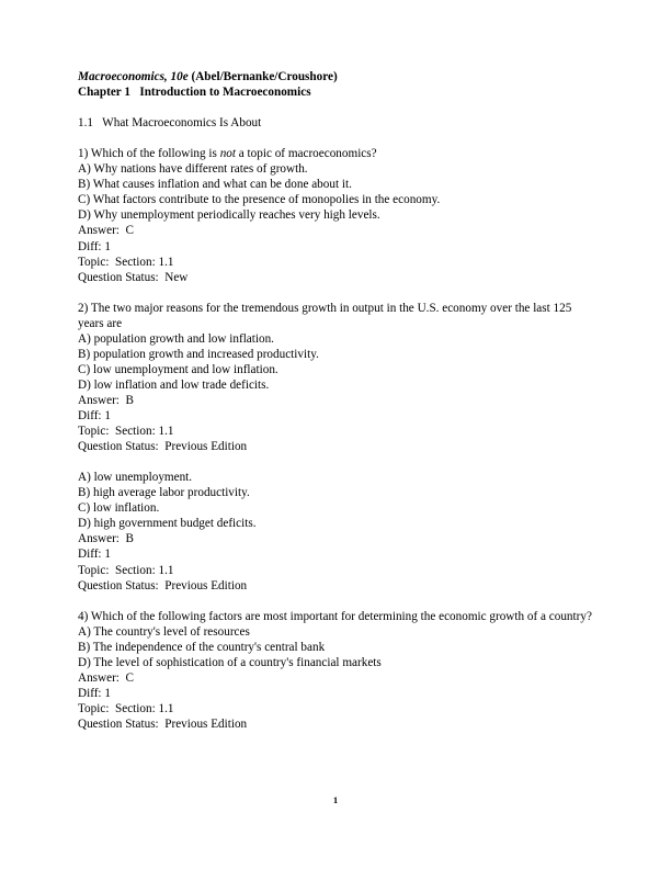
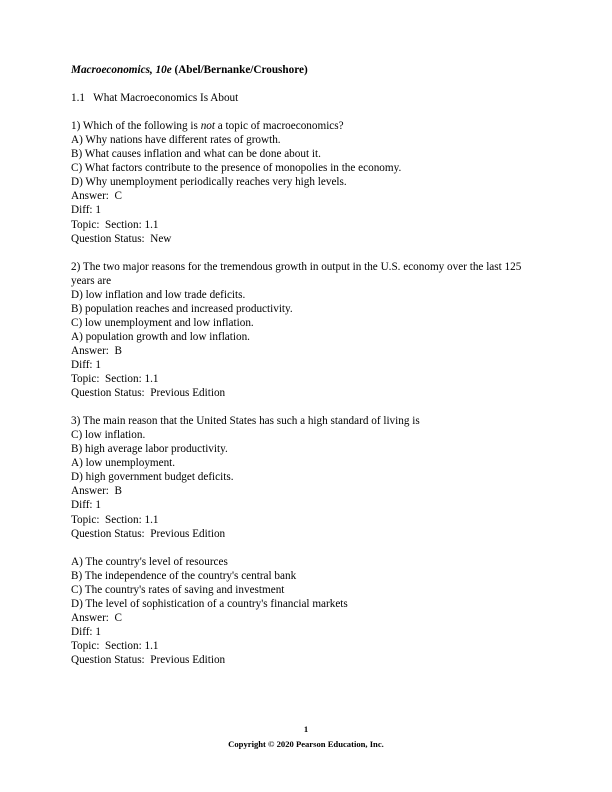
  Macroeconomics, 10e (Abel/Bernanke/Croushore)
- Chapter 1 Introduction to Macroeconomics
  1.1 What Macroeconomics Is About
  1) Which of the following is not a topic of macroeconomics?
  A) Why nations have different rates of growth.
  B) What causes inflation and what can be done about it.
  C) What factors contribute to the presence of monopolies in the economy.
  D) Why unemployment periodically reaches very high levels.
  Answer: C
  Diff: 1
  Topic: Section: 1.1
  Question Status: New
  2) The two major reasons for the tremendous growth in output in the U.S. economy over the last 125 years are
- A) population growth and low inflation.
+ D) low inflation and low trade deficits.
- B) population growth and increased productivity.
+ B) population reaches and increased productivity.
  C) low unemployment and low inflation.
- D) low inflation and low trade deficits.
+ A) population growth and low inflation.
  Answer: B
  Diff: 1
  Topic: Section: 1.1
  Question Status: Previous Edition
+ 3) The main reason that the United States has such a high standard of living is
- A) low unemployment.
+ C) low inflation.
  B) high average labor productivity.
- C) low inflation.
+ A) low unemployment.
  D) high government budget deficits.
  Answer: B
  Diff: 1
  Topic: Section: 1.1
  Question Status: Previous Edition
- 4) Which of the following factors are most important for determining the economic growth of a country?
  A) The country's level of resources
  B) The independence of the country's central bank
+ C) The country's rates of saving and investment
  D) The level of sophistication of a country's financial markets
  Answer: C
  Diff: 1
  Topic: Section: 1.1
  Question Status: Previous Edition
  1
+ Copyright © 2020 Pearson Education, Inc.
